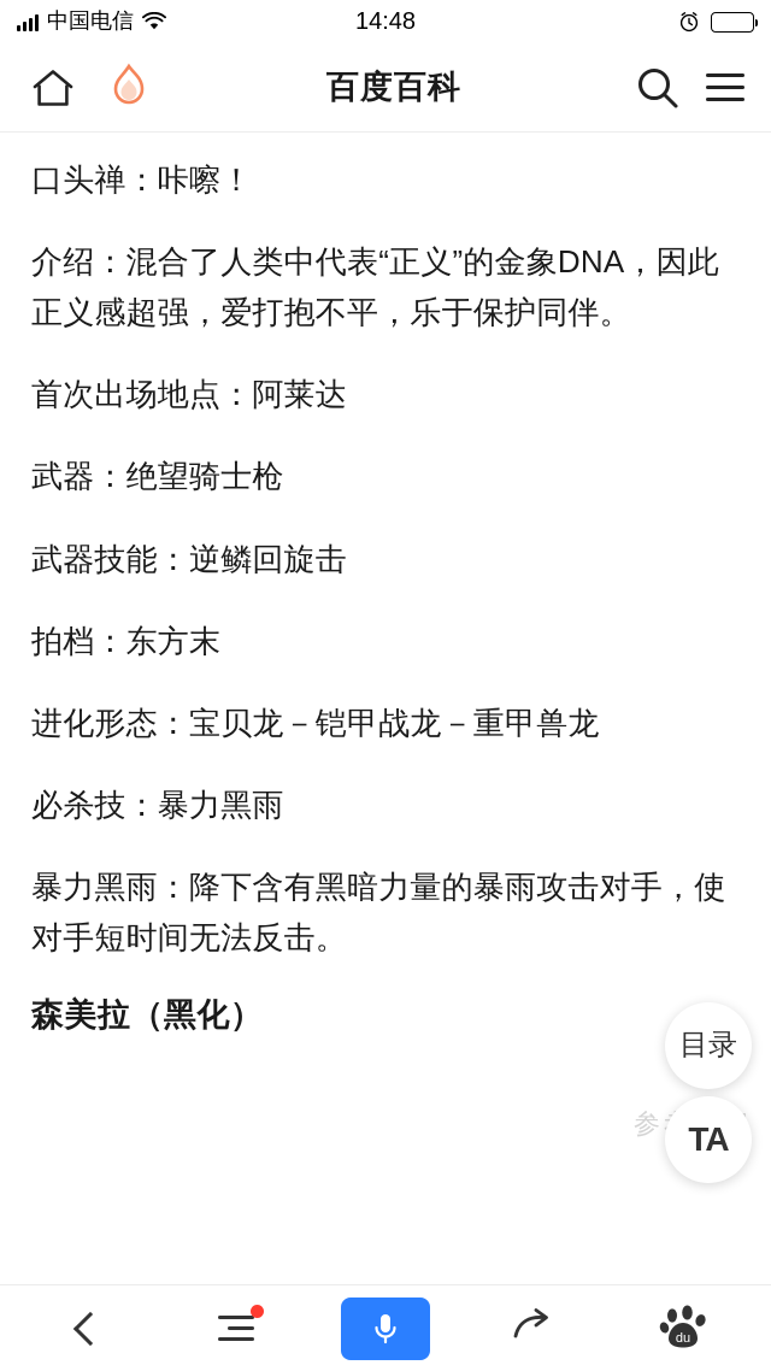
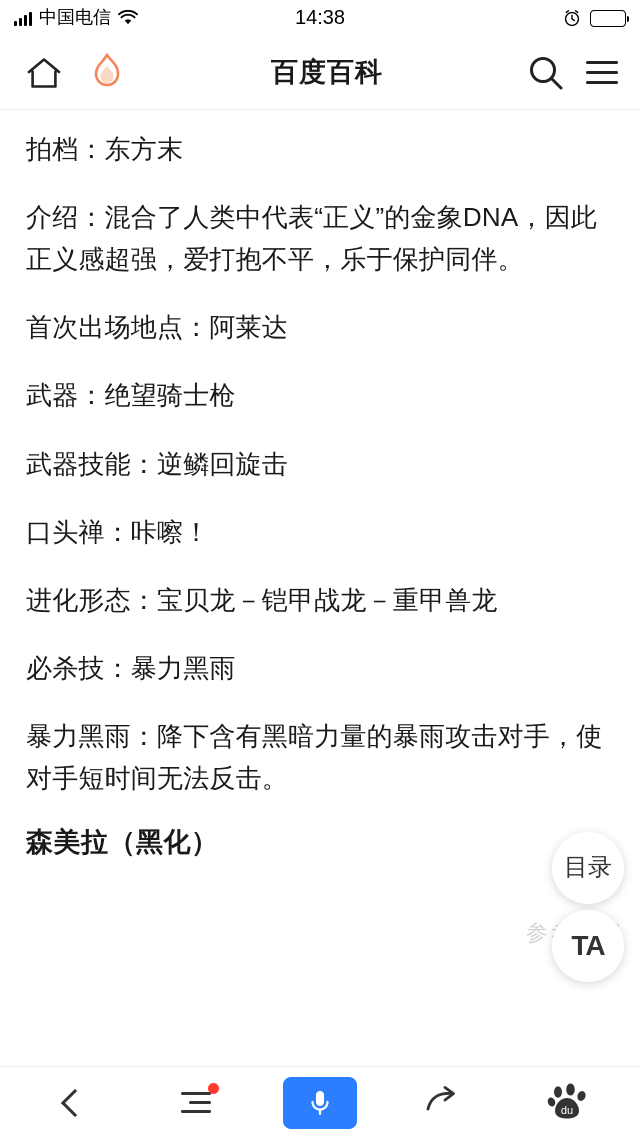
  中国电信
- 14:48
+ 14:38
  百度百科
- 口头禅：咔嚓！
+ 拍档：东方末
  介绍：混合了人类中代表“正义”的金象DNA，因此正义感超强，爱打抱不平，乐于保护同伴。
  首次出场地点：阿莱达
  武器：绝望骑士枪
  武器技能：逆鳞回旋击
- 拍档：东方末
+ 口头禅：咔嚓！
  进化形态：宝贝龙－铠甲战龙－重甲兽龙
  必杀技：暴力黑雨
  暴力黑雨：降下含有黑暗力量的暴雨攻击对手，使对手短时间无法反击。
  森美拉（黑化）
  目录
  TA
  du
